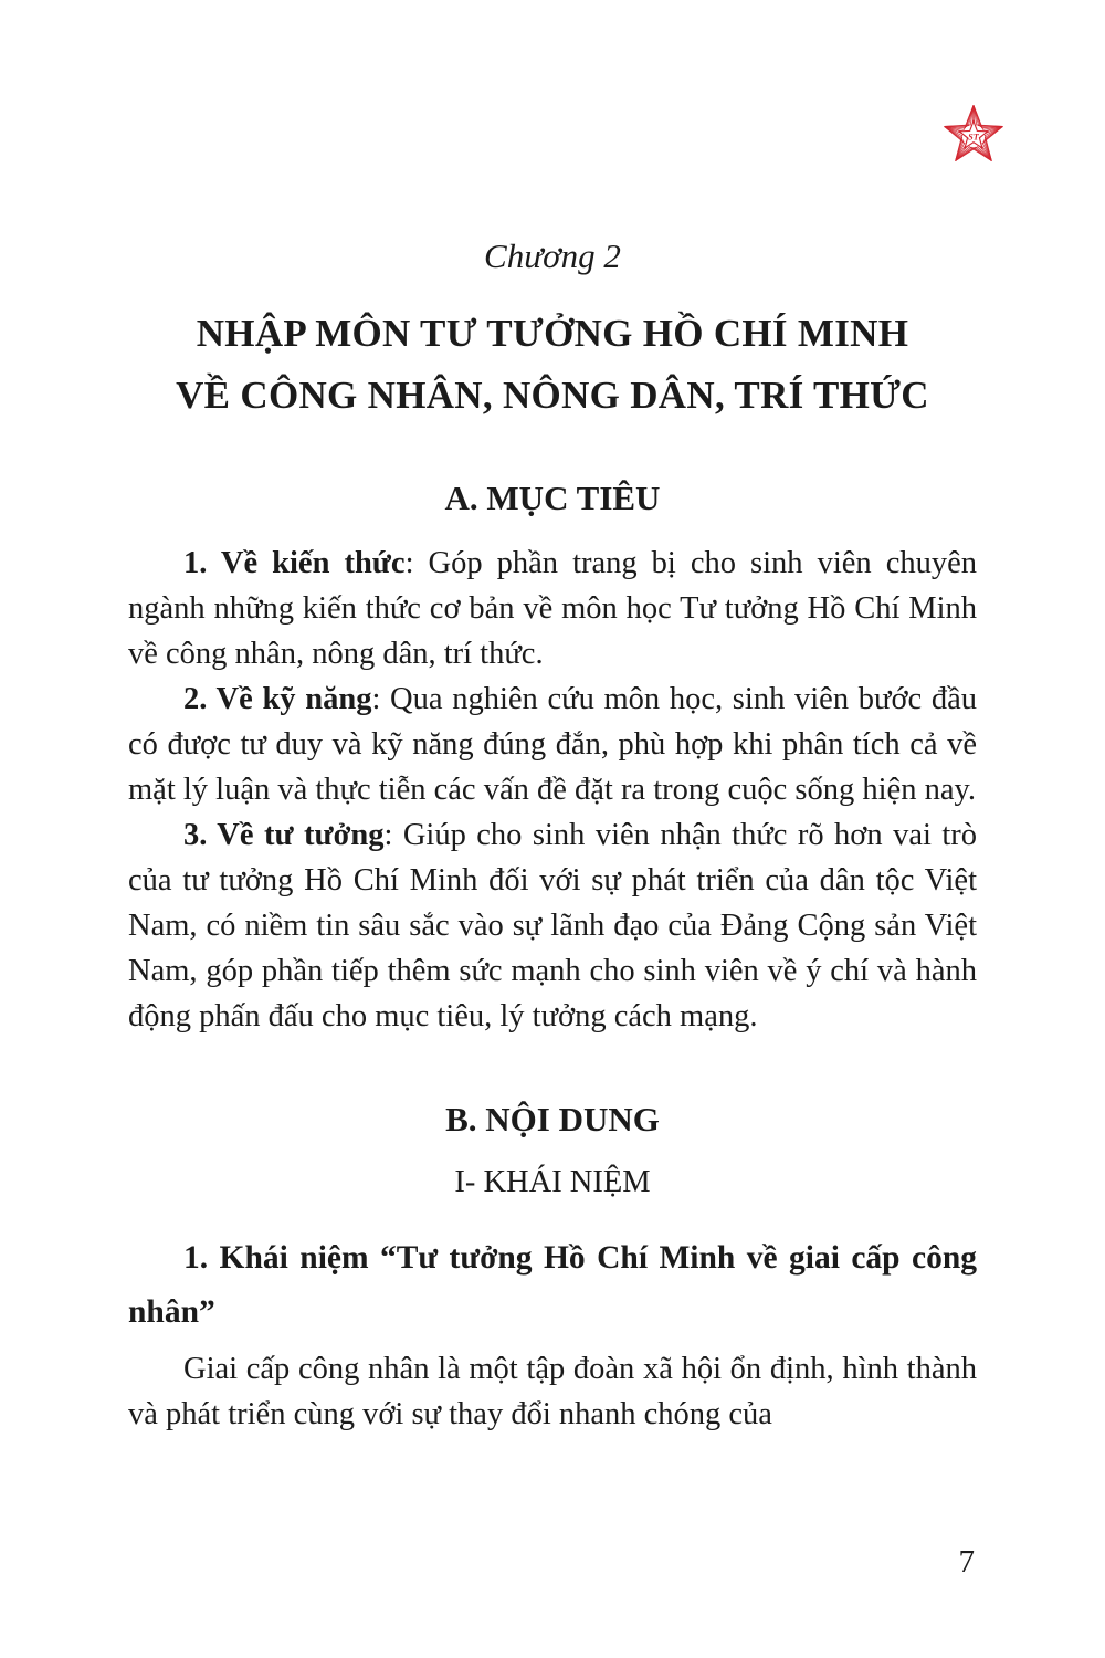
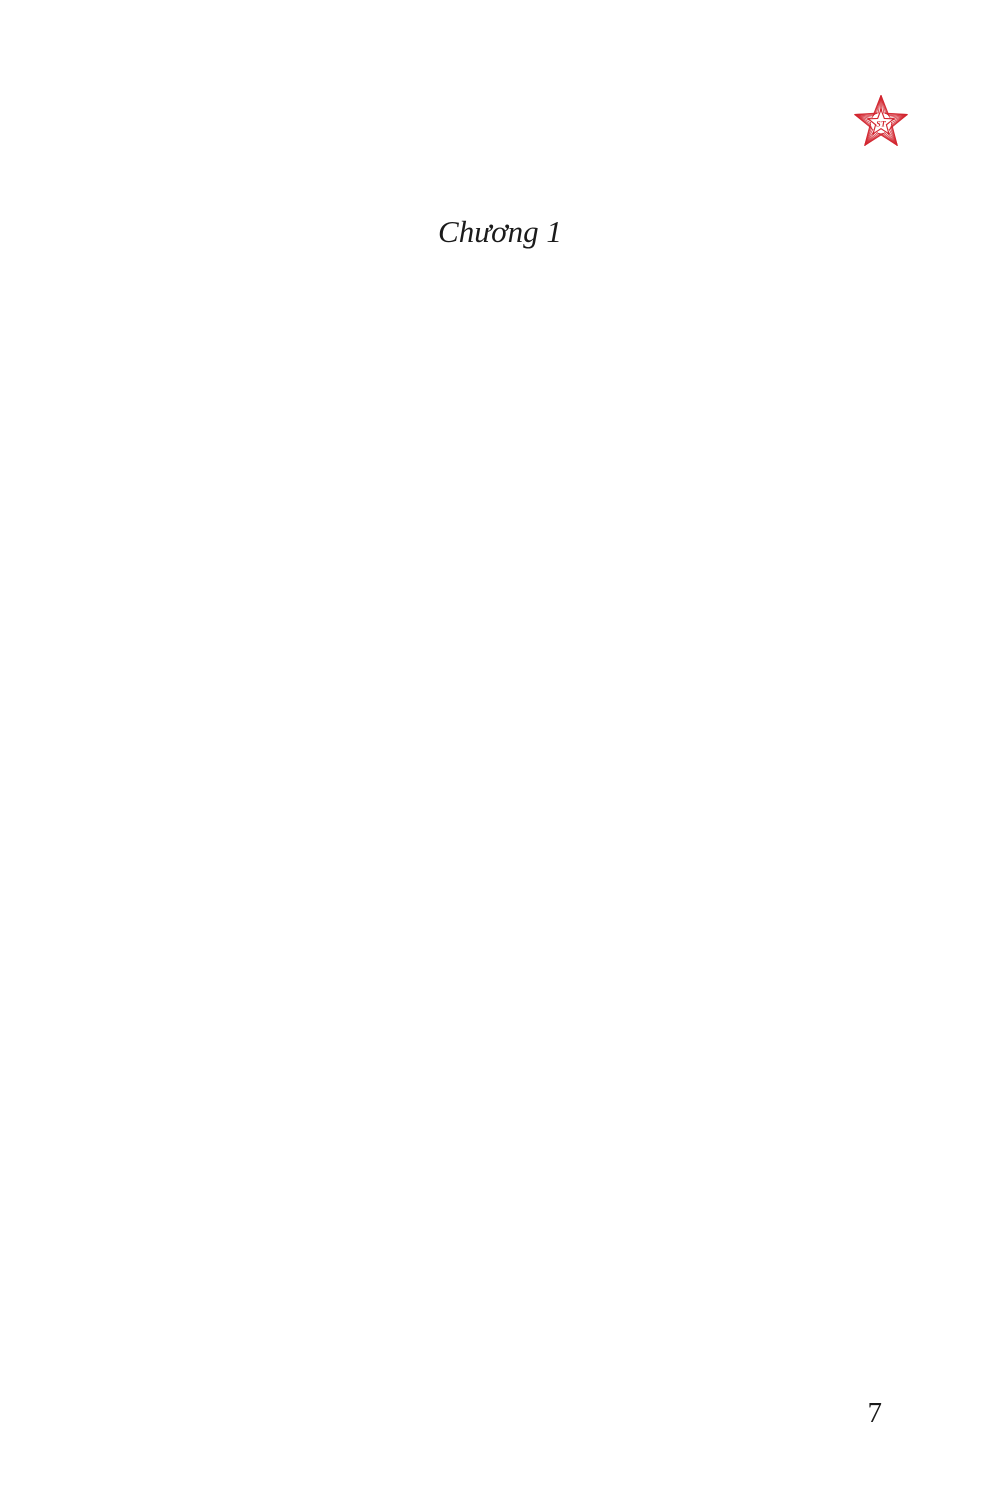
  ST
- Chương 2
+ Chương 1
- NHẬP MÔN TƯ TƯỞNG HỒ CHÍ MINH
- VỀ CÔNG NHÂN, NÔNG DÂN, TRÍ THỨC
- A. MỤC TIÊU
- 1. Về kiến thức: Góp phần trang bị cho sinh viên chuyên ngành những kiến thức cơ bản về môn học Tư tưởng Hồ Chí Minh về công nhân, nông dân, trí thức.
- 2. Về kỹ năng: Qua nghiên cứu môn học, sinh viên bước đầu có được tư duy và kỹ năng đúng đắn, phù hợp khi phân tích cả về mặt lý luận và thực tiễn các vấn đề đặt ra trong cuộc sống hiện nay.
- 3. Về tư tưởng: Giúp cho sinh viên nhận thức rõ hơn vai trò của tư tưởng Hồ Chí Minh đối với sự phát triển của dân tộc Việt Nam, có niềm tin sâu sắc vào sự lãnh đạo của Đảng Cộng sản Việt Nam, góp phần tiếp thêm sức mạnh cho sinh viên về ý chí và hành động phấn đấu cho mục tiêu, lý tưởng cách mạng.
- B. NỘI DUNG
- I- KHÁI NIỆM
- 1. Khái niệm “Tư tưởng Hồ Chí Minh về giai cấp công nhân”
- Giai cấp công nhân là một tập đoàn xã hội ổn định, hình thành và phát triển cùng với sự thay đổi nhanh chóng của
  7
